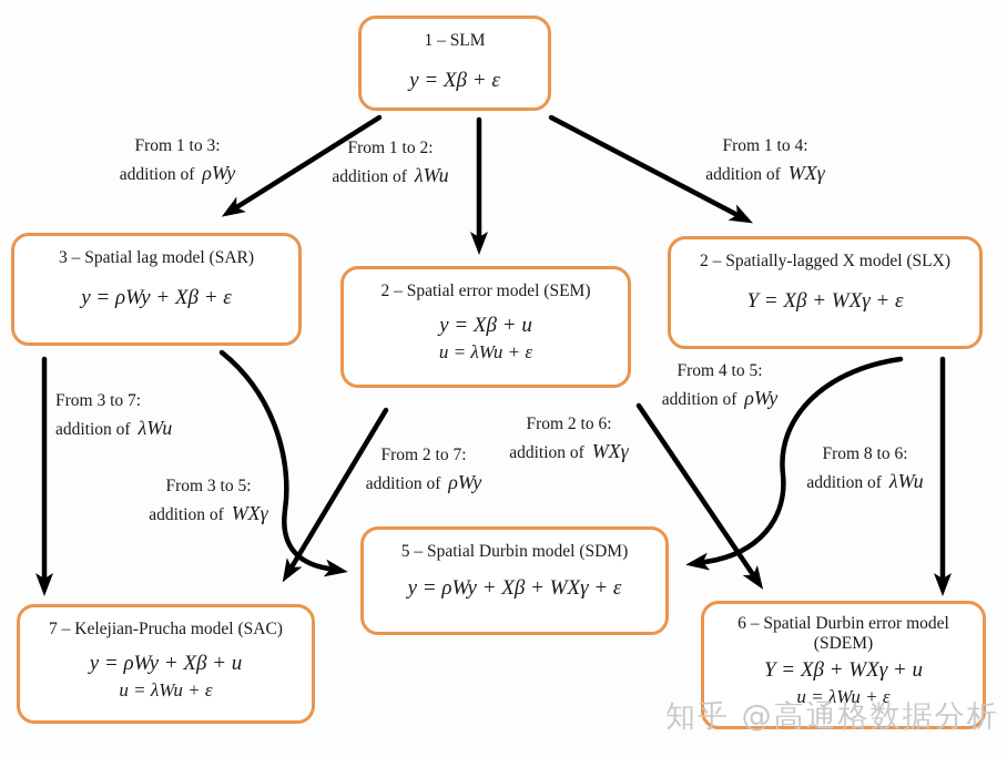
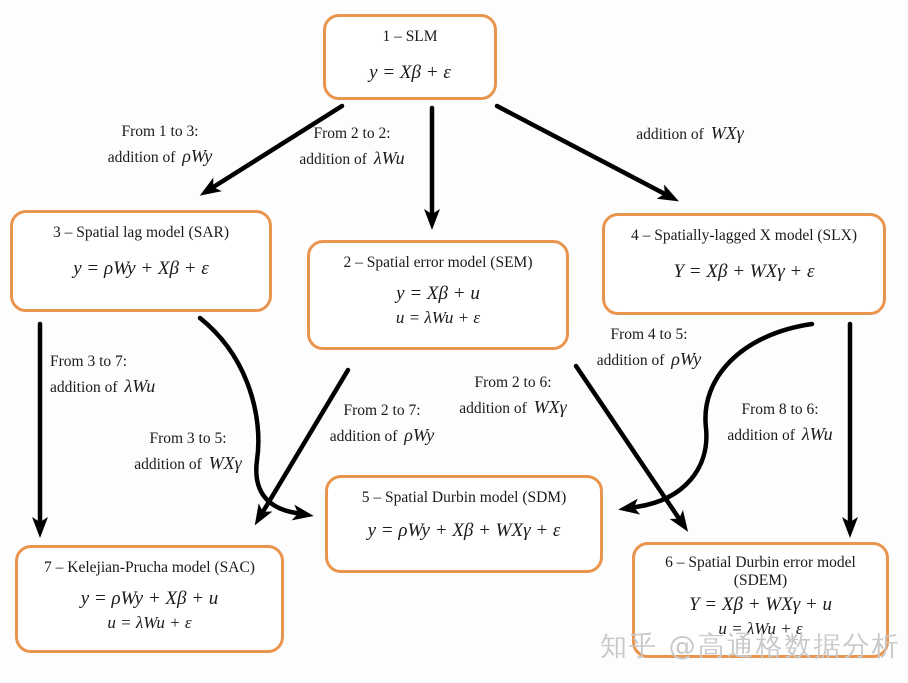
  1 – SLM
  y = Xβ + ε
  3 – Spatial lag model (SAR)
  y = ρWy + Xβ + ε
  2 – Spatial error model (SEM)
  y = Xβ + u
  u = λWu + ε
- 2 – Spatially-lagged X model (SLX)
+ 4 – Spatially-lagged X model (SLX)
  Y = Xβ + WXγ + ε
  5 – Spatial Durbin model (SDM)
  y = ρWy + Xβ + WXγ + ε
  7 – Kelejian-Prucha model (SAC)
  y = ρWy + Xβ + u
  u = λWu + ε
  6 – Spatial Durbin error model
  (SDEM)
  Y = Xβ + WXγ + u
  u = λWu + ε
  From 1 to 3:
  addition of ρWy
- From 1 to 2:
+ From 2 to 2:
  addition of λWu
- From 1 to 4:
  addition of WXγ
  From 3 to 7:
  addition of λWu
  From 3 to 5:
  addition of WXγ
  From 2 to 7:
  addition of ρWy
  From 2 to 6:
  addition of WXγ
  From 4 to 5:
  addition of ρWy
  From 8 to 6:
  addition of λWu
  知乎 @高通格数据分析
